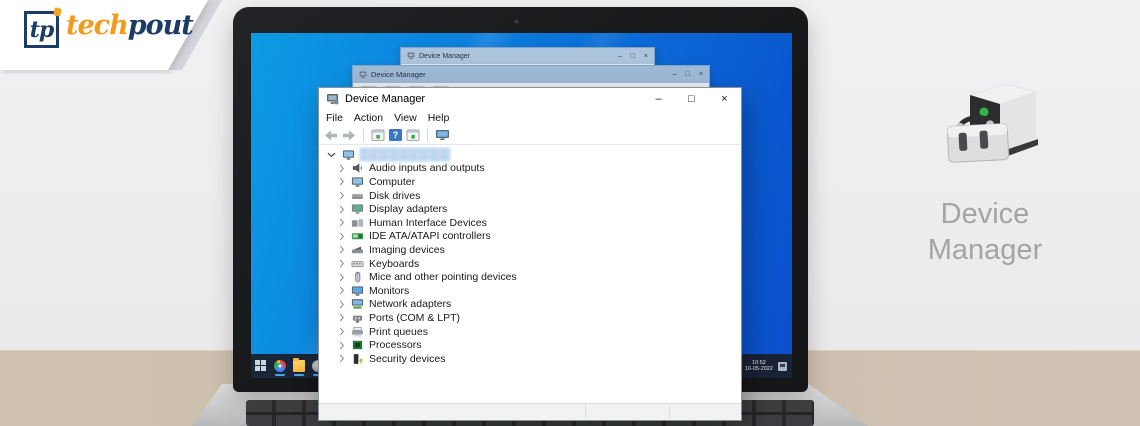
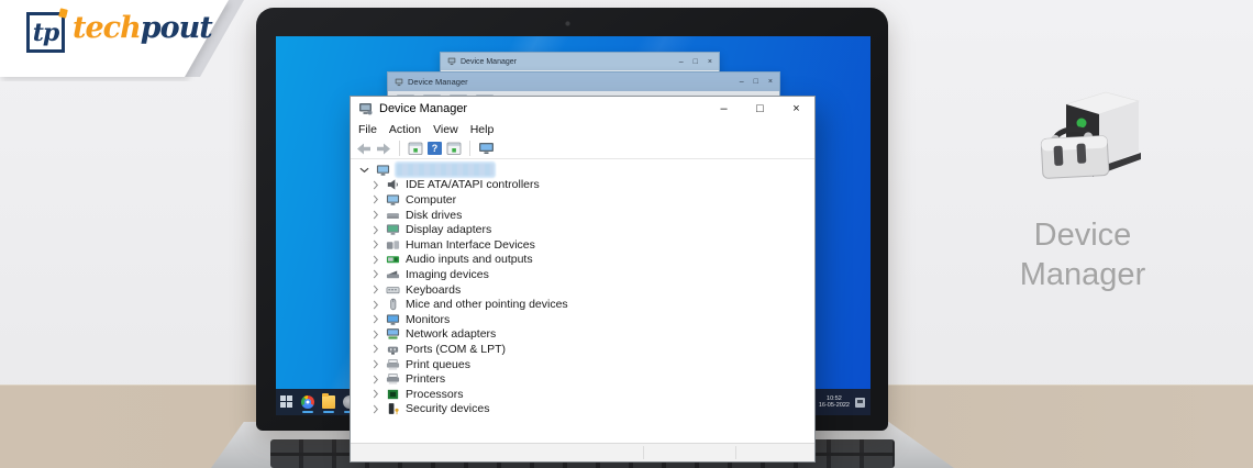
  Device Manager
  Device Manager
  –
  □
  ×
  File
  Action
  View
  Help
  ?
- Audio inputs and outputs
+ IDE ATA/ATAPI controllers
  Computer
  Disk drives
  Display adapters
  Human Interface Devices
- IDE ATA/ATAPI controllers
+ Audio inputs and outputs
  Imaging devices
  Keyboards
  Mice and other pointing devices
  Monitors
  Network adapters
  Ports (COM & LPT)
  Print queues
+ Printers
  Processors
  Security devices
  tp
  techpout
  Device
  Manager
